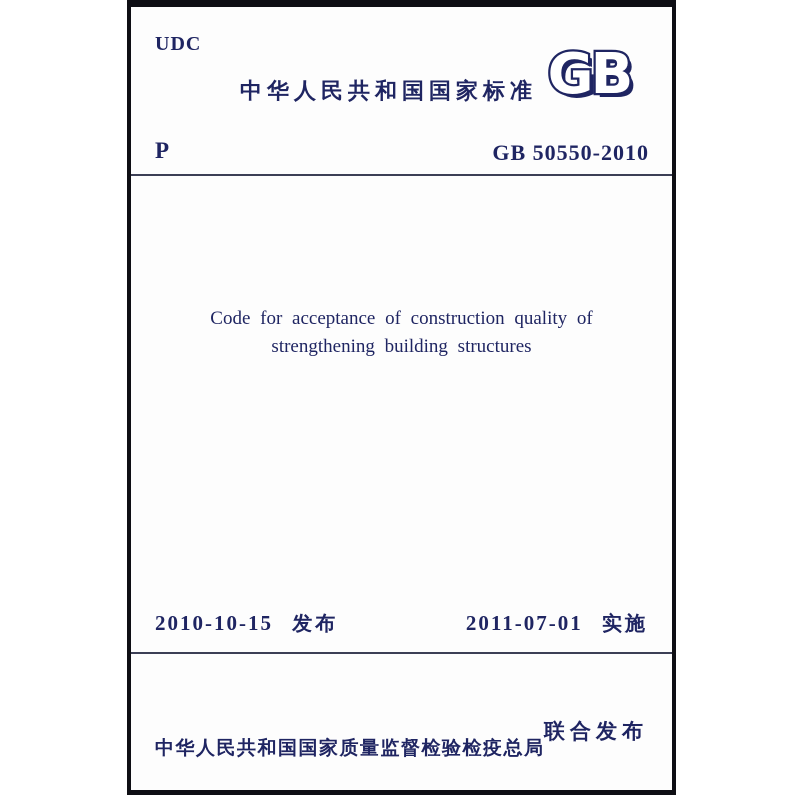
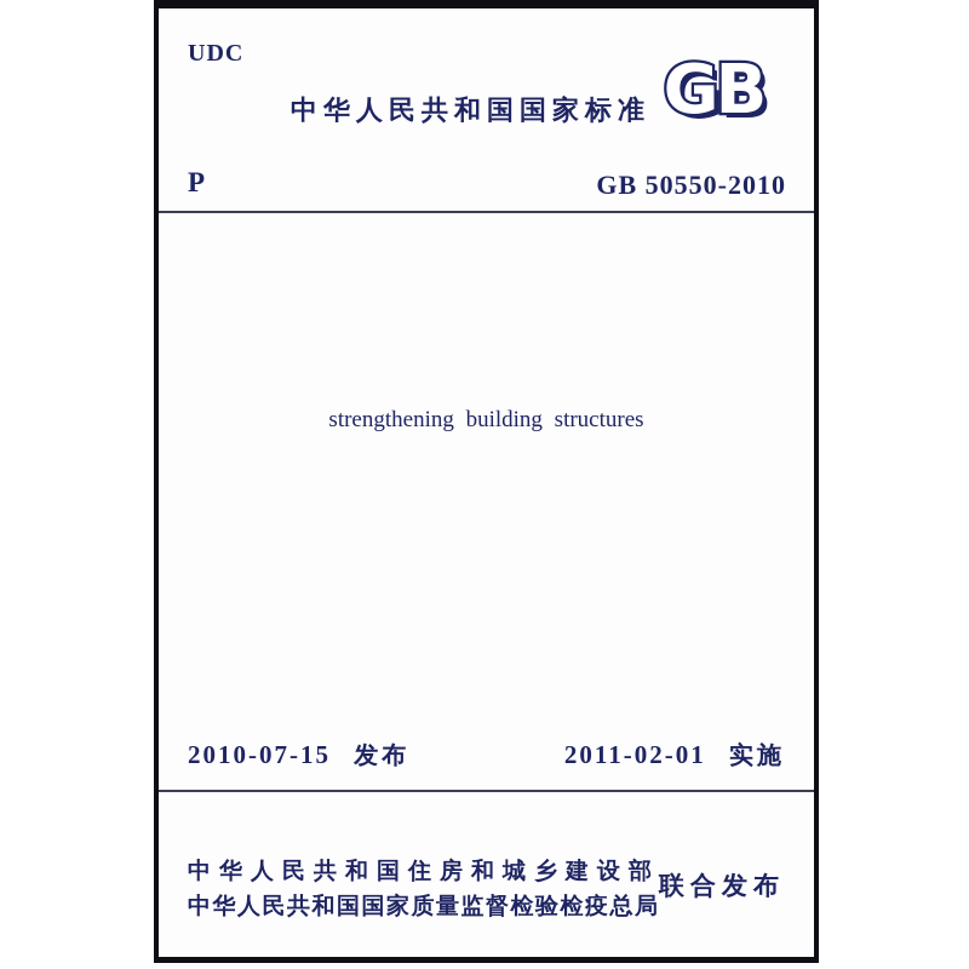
  UDC
  中华人民共和国国家标准
  GB
  P
  GB 50550-2010
- Code for acceptance of construction quality of
  strengthening building structures
- 2010-10-15 发布
+ 2010-07-15 发布
- 2011-07-01 实施
+ 2011-02-01 实施
+ 中华人民共和国住房和城乡建设部
  中华人民共和国国家质量监督检验检疫总局
  联合发布
